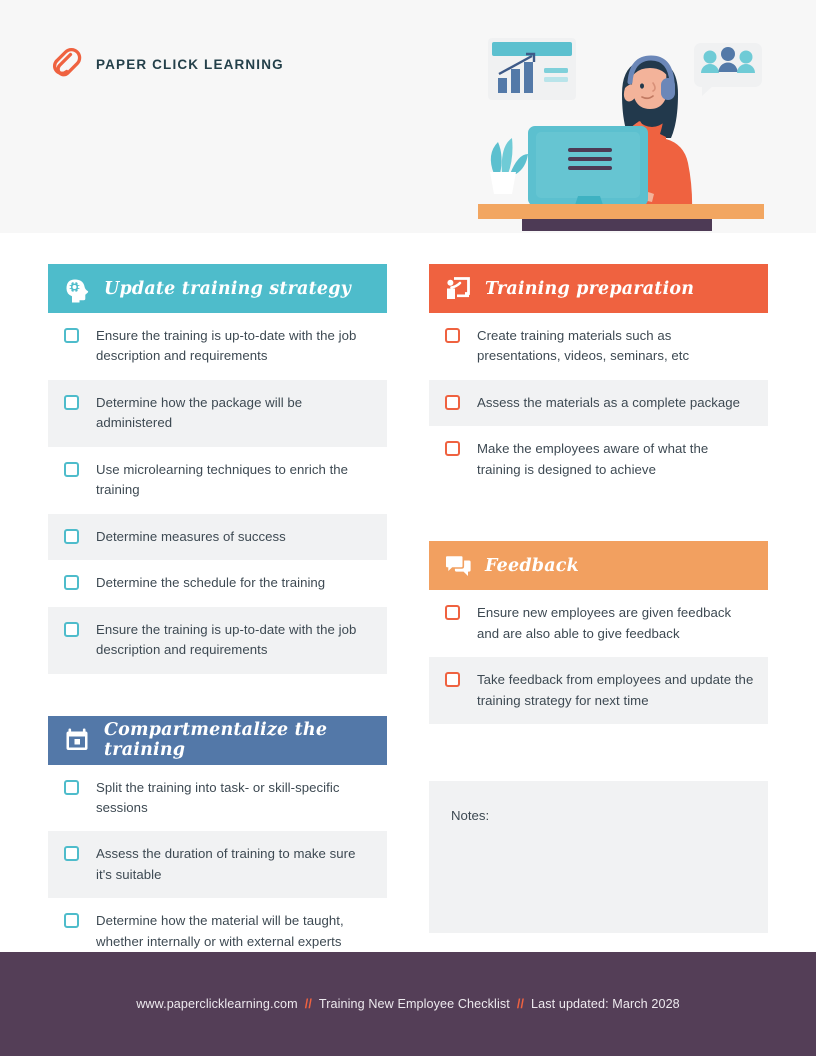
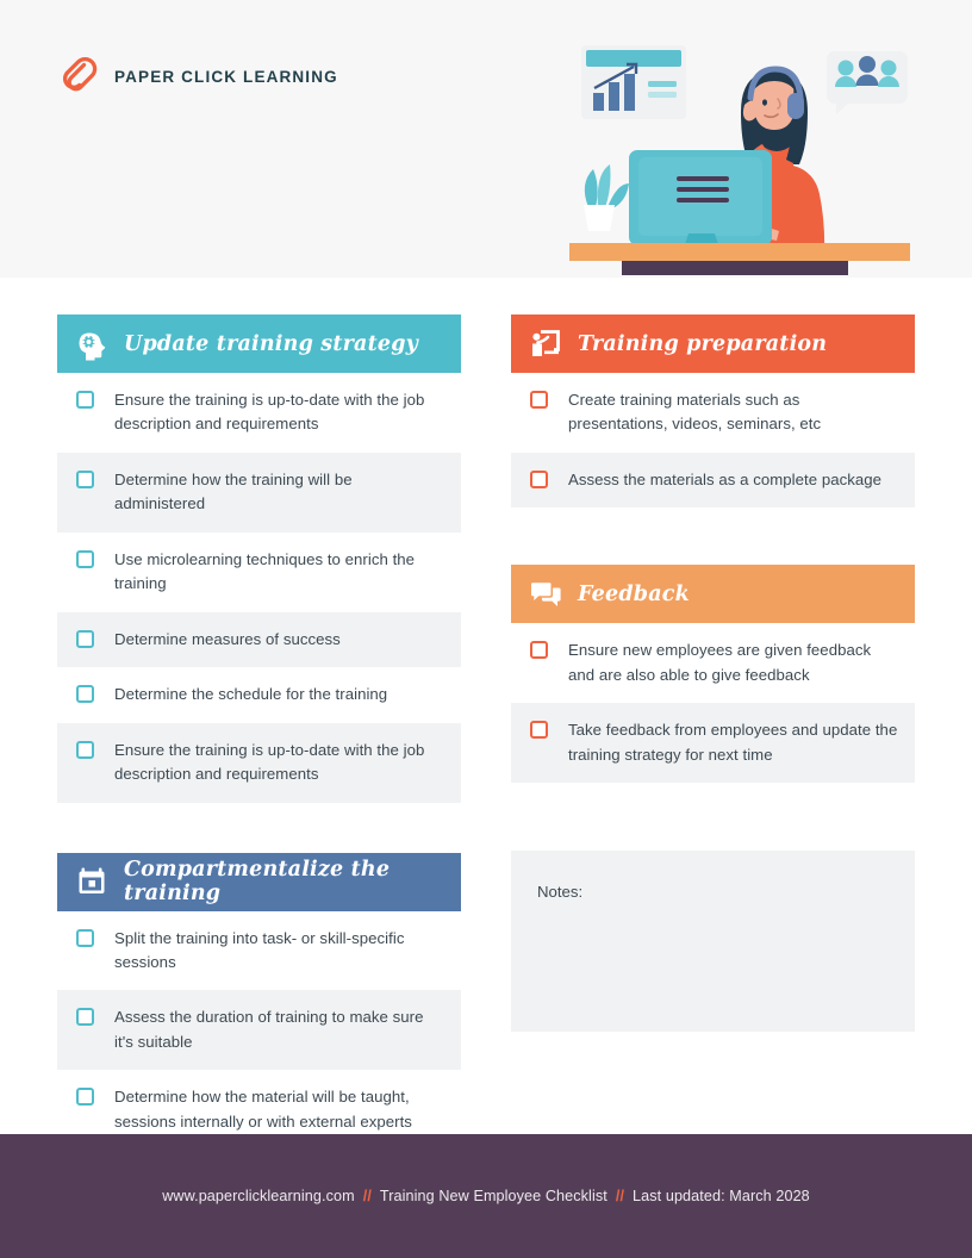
  PAPER CLICK LEARNING
  Update training strategy
  Ensure the training is up-to-date with the job description and requirements
- Determine how the package will be administered
+ Determine how the training will be administered
  Use microlearning techniques to enrich the training
  Determine measures of success
  Determine the schedule for the training
  Ensure the training is up-to-date with the job description and requirements
  Compartmentalize the training
  Split the training into task- or skill-specific sessions
  Assess the duration of training to make sure it's suitable
- Determine how the material will be taught, whether internally or with external experts
+ Determine how the material will be taught, sessions internally or with external experts
  Training preparation
  Create training materials such as presentations, videos, seminars, etc
  Assess the materials as a complete package
- Make the employees aware of what the training is designed to achieve
  Feedback
  Ensure new employees are given feedback and are also able to give feedback
  Take feedback from employees and update the training strategy for next time
  Notes:
  www.paperclicklearning.com
  //
  Training New Employee Checklist
  //
  Last updated: March 2028
